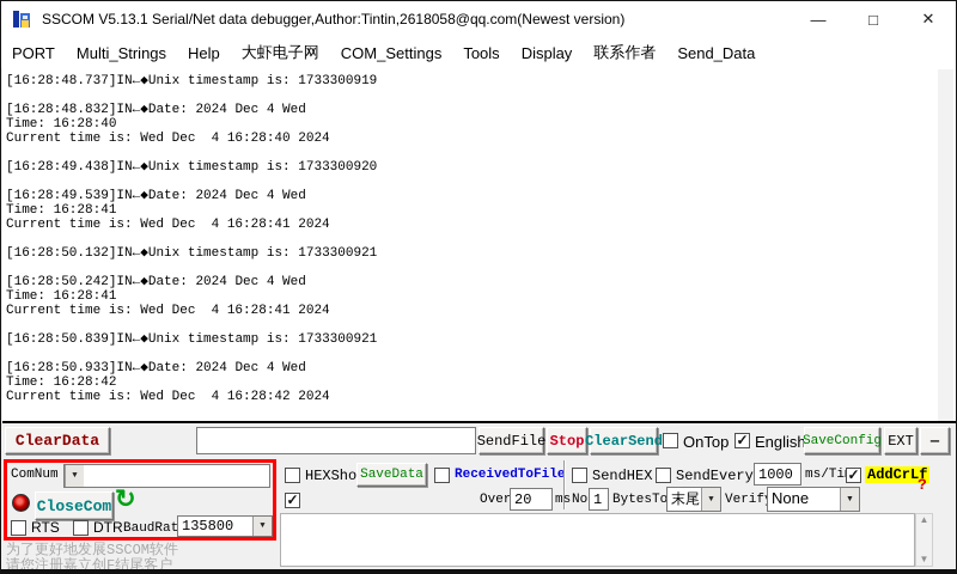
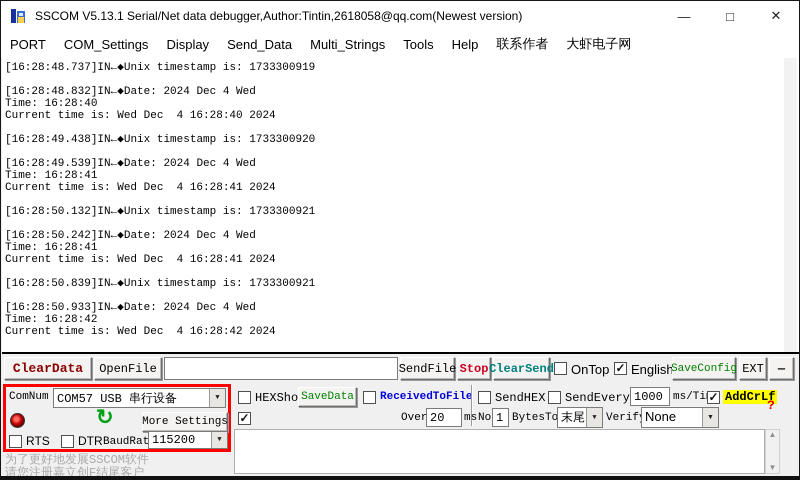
  SSCOM V5.13.1 Serial/Net data debugger,Author:Tintin,2618058@qq.com(Newest version)
  —
  □
  ✕
  PORT
- Multi_Strings
+ COM_Settings
- Help
+ Display
- 大虾电子网
+ Send_Data
- COM_Settings
+ Multi_Strings
  Tools
- Display
+ Help
  联系作者
- Send_Data
+ 大虾电子网
  [16:28:48.737]IN←◆Unix timestamp is: 1733300919
  [16:28:48.832]IN←◆Date: 2024 Dec 4 Wed
  Time: 16:28:40
  Current time is: Wed Dec 4 16:28:40 2024
  [16:28:49.438]IN←◆Unix timestamp is: 1733300920
  [16:28:49.539]IN←◆Date: 2024 Dec 4 Wed
  Time: 16:28:41
  Current time is: Wed Dec 4 16:28:41 2024
  [16:28:50.132]IN←◆Unix timestamp is: 1733300921
  [16:28:50.242]IN←◆Date: 2024 Dec 4 Wed
  Time: 16:28:41
  Current time is: Wed Dec 4 16:28:41 2024
  [16:28:50.839]IN←◆Unix timestamp is: 1733300921
  [16:28:50.933]IN←◆Date: 2024 Dec 4 Wed
  Time: 16:28:42
  Current time is: Wed Dec 4 16:28:42 2024
  ClearData
+ OpenFile
  SendFile
  Stop
  ClearSend
  OnTop
  ✓
  English
  SaveConfig
  EXT
  —
  ComNum
+ COM57 USB 串行设备
  ▼
- CloseCom
  ↻
+ More Settings
  RTS
  DTR
  BaudRat
- 135800
+ 115200
  ▼
  HEXSho
  SaveData
  ReceivedToFile
  SendHEX
  SendEvery
  1000
  ms/Ti
  ✓
  AddCrLf
  ?
  ✓
  20
  ms
  No
  1
  BytesTo
  末尾
  ▼
  Verif
  None
  ▲
  ▼
  为了更好地发展SSCOM软件
  请您注册嘉立创F结尾客户
